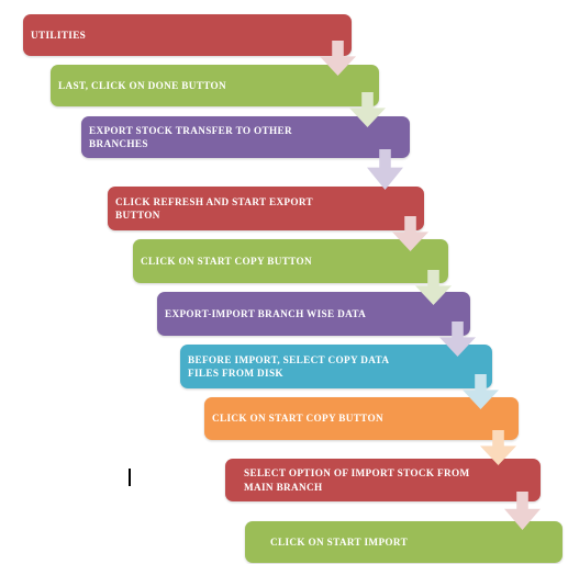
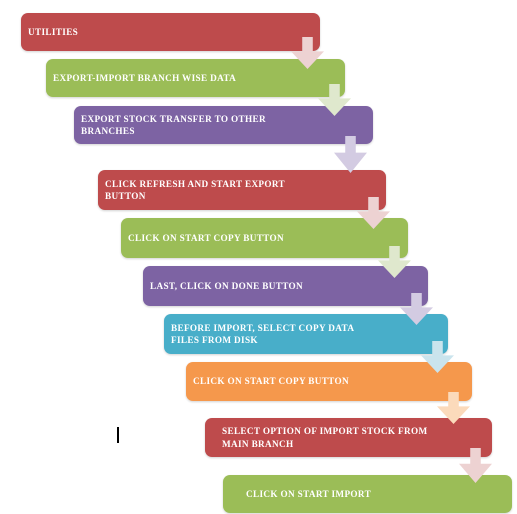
  UTILITIES
- LAST, CLICK ON DONE BUTTON
+ EXPORT-IMPORT BRANCH WISE DATA
  EXPORT STOCK TRANSFER TO OTHER
  BRANCHES
  CLICK REFRESH AND START EXPORT
  BUTTON
  CLICK ON START COPY BUTTON
- EXPORT-IMPORT BRANCH WISE DATA
+ LAST, CLICK ON DONE BUTTON
  BEFORE IMPORT, SELECT COPY DATA
  FILES FROM DISK
  CLICK ON START COPY BUTTON
  SELECT OPTION OF IMPORT STOCK FROM
  MAIN BRANCH
  CLICK ON START IMPORT
